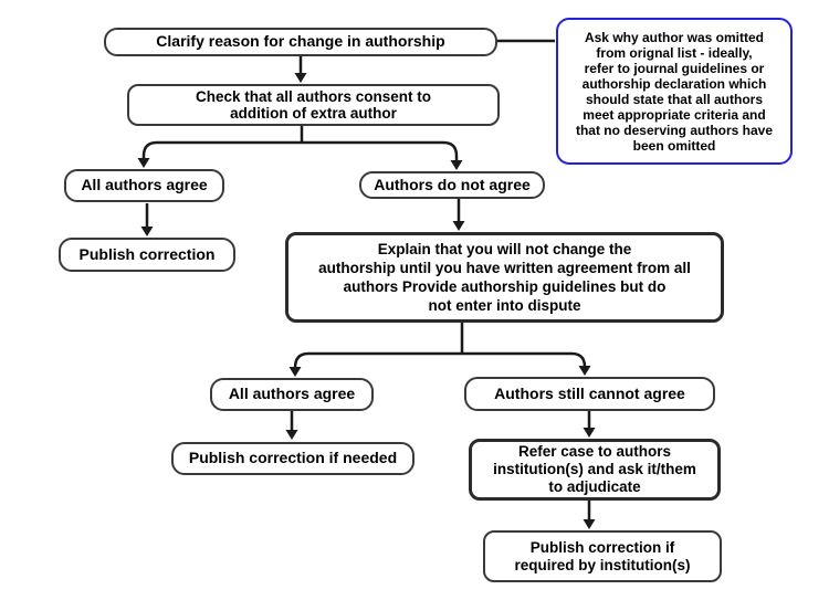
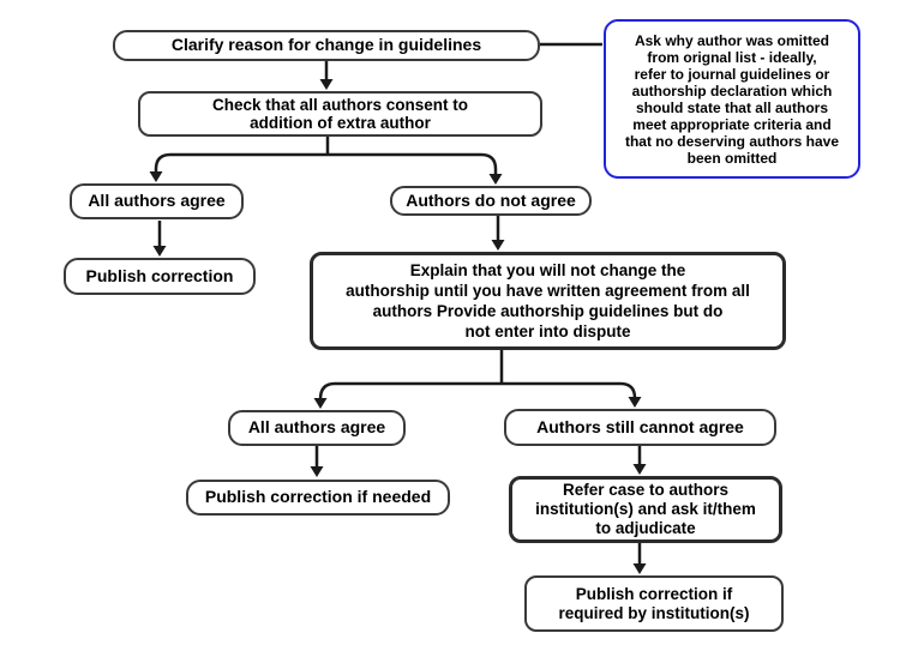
- Clarify reason for change in authorship
+ Clarify reason for change in guidelines
  Ask why author was omitted
  from orignal list - ideally,
  refer to journal guidelines or
  authorship declaration which
  should state that all authors
  meet appropriate criteria and
  that no deserving authors have
  been omitted
  Check that all authors consent to
  addition of extra author
  All authors agree
  Authors do not agree
  Publish correction
  Explain that you will not change the
  authorship until you have written agreement from all
  authors Provide authorship guidelines but do
  not enter into dispute
  All authors agree
  Authors still cannot agree
  Publish correction if needed
  Refer case to authors
  institution(s) and ask it/them
  to adjudicate
  Publish correction if
  required by institution(s)
